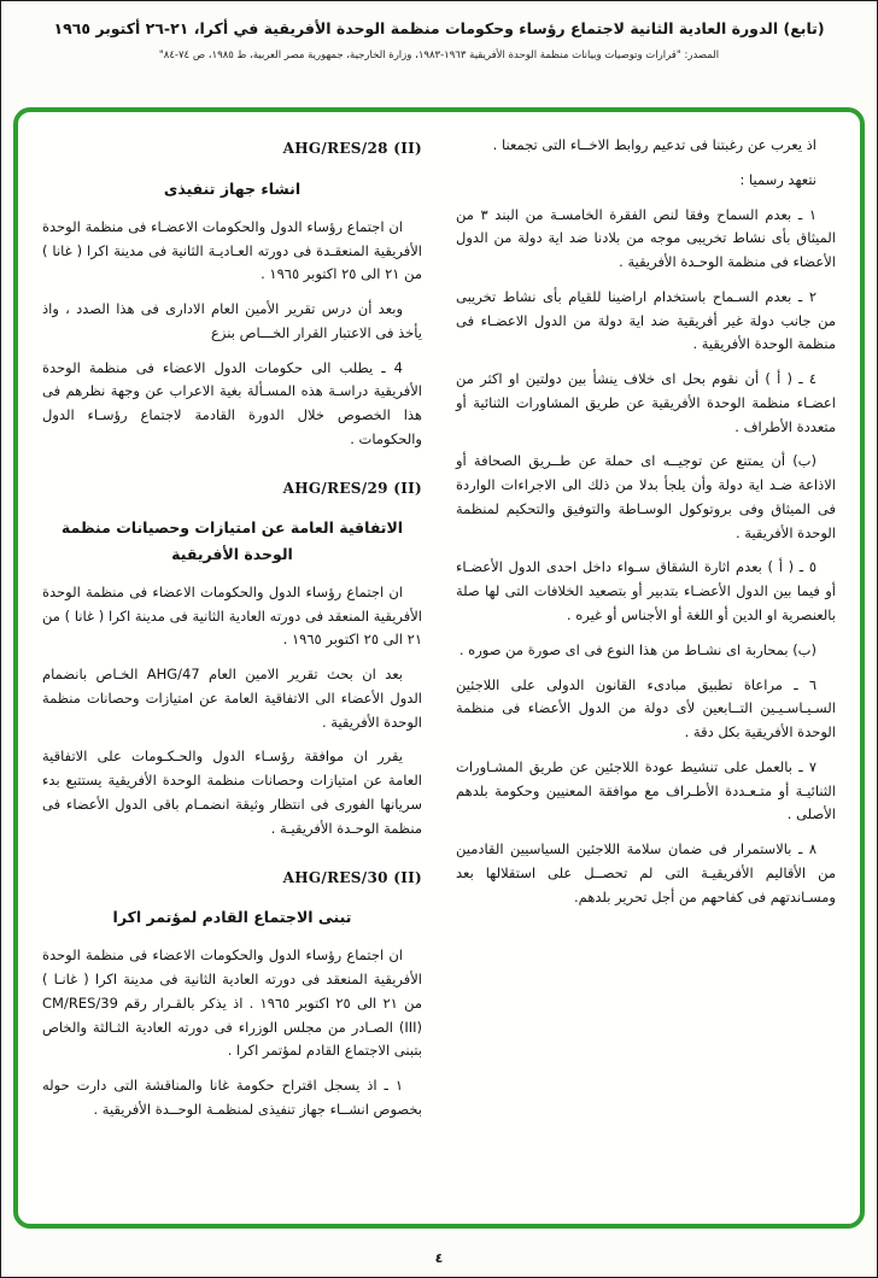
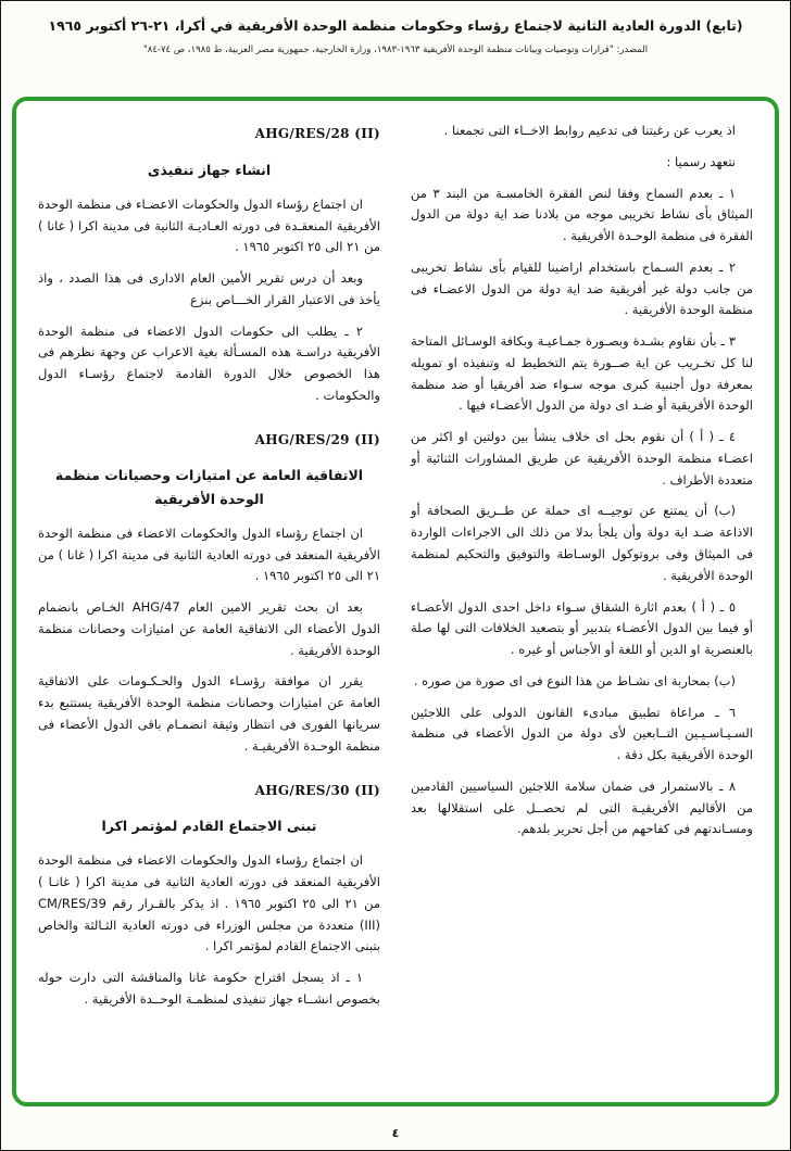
  (تابع) الدورة العادية الثانية لاجتماع رؤساء وحكومات منظمة الوحدة الأفريقية في أكرا، ٢١-٢٦ أكتوبر ١٩٦٥
  المصدر: "قرارات وتوصيات وبيانات منظمة الوحدة الأفريقية ١٩٦٣-١٩٨٣، وزارة الخارجية، جمهورية مصر العربية، ط ١٩٨٥، ص ٧٤-٨٤"
  اذ يعرب عن رغبتنا فى تدعيم روابط الاخــاء التى تجمعنا .
  نتعهد رسميا :
- ١ ـ بعدم السماح وفقا لنص الفقرة الخامسـة من البند ٣ من الميثاق بأى نشاط تخريبى موجه من بلادنا ضد اية دولة من الدول الأعضاء فى منظمة الوحـدة الأفريقية .
+ ١ ـ بعدم السماح وفقا لنص الفقرة الخامسـة من البند ٣ من الميثاق بأى نشاط تخريبى موجه من بلادنا ضد اية دولة من الدول الفقرة فى منظمة الوحـدة الأفريقية .
  ٢ ـ بعدم السـماح باستخدام اراضينا للقيام بأى نشاط تخريبى من جانب دولة غير أفريقية ضد اية دولة من الدول الاعضـاء فى منظمة الوحدة الأفريقية .
+ ٣ ـ بأن نقاوم بشـدة وبصـورة جمـاعيـة وبكافة الوسـائل المتاحة لنا كل تخـريب عن اية صــورة يتم التخطيط له وتنفيذه او تمويله بمعرفة دول أجنبية كبرى موجه سـواء ضد أفريقيا أو ضد منظمة الوحدة الأفريقية أو ضـد اى دولة من الدول الأعضـاء فيها .
  ٤ ـ ( أ ) أن نقوم بحل اى خلاف ينشأ بين دولتين او اكثر من اعضـاء منظمة الوحدة الأفريقية عن طريق المشاورات الثنائية أو متعددة الأطراف .
  (ب) أن يمتنع عن توجيــه اى حملة عن طــريق الصحافة أو الاذاعة ضـد اية دولة وأن يلجأ بدلا من ذلك الى الاجراءات الواردة فى الميثاق وفى بروتوكول الوسـاطة والتوفيق والتحكيم لمنظمة الوحدة الأفريقية .
  ٥ ـ ( أ ) بعدم اثارة الشقاق سـواء داخل احدى الدول الأعضـاء أو فيما بين الدول الأعضـاء بتدبير أو بتصعيد الخلافات التى لها صلة بالعنصرية او الدين أو اللغة أو الأجناس أو غيره .
  (ب) بمحاربة اى نشـاط من هذا النوع فى اى صورة من صوره .
  ٦ ـ مراعاة تطبيق مبادىء القانون الدولى على اللاجئين السـيـاسـيـين التــابعين لأى دولة من الدول الأعضاء فى منظمة الوحدة الأفريقية بكل دقة .
- ٧ ـ بالعمل على تنشيط عودة اللاجئين عن طريق المشـاورات الثنائيـة أو متـعـددة الأطـراف مع موافقة المعنيين وحكومة بلدهم الأصلى .
  ٨ ـ بالاستمرار فى ضمان سلامة اللاجئين السياسيين القادمين من الأقاليم الأفريقيـة التى لم تحصــل على استقلالها بعد ومسـاندتهم فى كفاحهم من أجل تحرير بلدهم.
  AHG/RES/28 (II)
  انشاء جهاز تنفيذى
  ان اجتماع رؤساء الدول والحكومات الاعضـاء فى منظمة الوحدة الأفريقية المنعقـدة فى دورته العـاديـة الثانية فى مدينة اكرا ( غانا ) من ٢١ الى ٢٥ اكتوبر ١٩٦٥ .
  وبعد أن درس تقرير الأمين العام الادارى فى هذا الصدد ، واذ يأخذ فى الاعتبار القرار الخـــاص بنزع
- 4 ـ يطلب الى حكومات الدول الاعضاء فى منظمة الوحدة الأفريقية دراسـة هذه المسـألة بغية الاعراب عن وجهة نظرهم فى هذا الخصوص خلال الدورة القادمة لاجتماع رؤسـاء الدول والحكومات .
+ ٢ ـ يطلب الى حكومات الدول الاعضاء فى منظمة الوحدة الأفريقية دراسـة هذه المسـألة بغية الاعراب عن وجهة نظرهم فى هذا الخصوص خلال الدورة القادمة لاجتماع رؤسـاء الدول والحكومات .
  AHG/RES/29 (II)
  الاتفاقية العامة عن امتيازات وحصيانات منظمة الوحدة الأفريقية
  ان اجتماع رؤساء الدول والحكومات الاعضاء فى منظمة الوحدة الأفريقية المنعقد فى دورته العادية الثانية فى مدينة اكرا ( غانا ) من ٢١ الى ٢٥ اكتوبر ١٩٦٥ .
  بعد ان بحث تقرير الامين العام AHG/47 الخـاص بانضمام الدول الأعضاء الى الاتفاقية العامة عن امتيازات وحصانات منظمة الوحدة الأفريقية .
  يقرر ان موافقة رؤسـاء الدول والحـكـومات على الاتفاقية العامة عن امتيازات وحصانات منظمة الوحدة الأفريقية يستتبع بدء سريانها الفورى فى انتظار وثيقة انضمـام باقى الدول الأعضاء فى منظمة الوحـدة الأفريقيـة .
  AHG/RES/30 (II)
  تبنى الاجتماع القادم لمؤتمر اكرا
- ان اجتماع رؤساء الدول والحكومات الاعضاء فى منظمة الوحدة الأفريقية المنعقد فى دورته العادية الثانية فى مدينة اكرا ( غانـا ) من ٢١ الى ٢٥ اكتوبر ١٩٦٥ . اذ يذكر بالقـرار رقم CM/RES/39 (III) الصـادر من مجلس الوزراء فى دورته العادية الثـالثة والخاص بتبنى الاجتماع القادم لمؤتمر اكرا .
+ ان اجتماع رؤساء الدول والحكومات الاعضاء فى منظمة الوحدة الأفريقية المنعقد فى دورته العادية الثانية فى مدينة اكرا ( غانـا ) من ٢١ الى ٢٥ اكتوبر ١٩٦٥ . اذ يذكر بالقـرار رقم CM/RES/39 (III) متعددة من مجلس الوزراء فى دورته العادية الثـالثة والخاص بتبنى الاجتماع القادم لمؤتمر اكرا .
  ١ ـ اذ يسجل اقتراح حكومة غانا والمناقشة التى دارت حوله بخصوص انشــاء جهاز تنفيذى لمنظمـة الوحــدة الأفريقية .
  ٤
